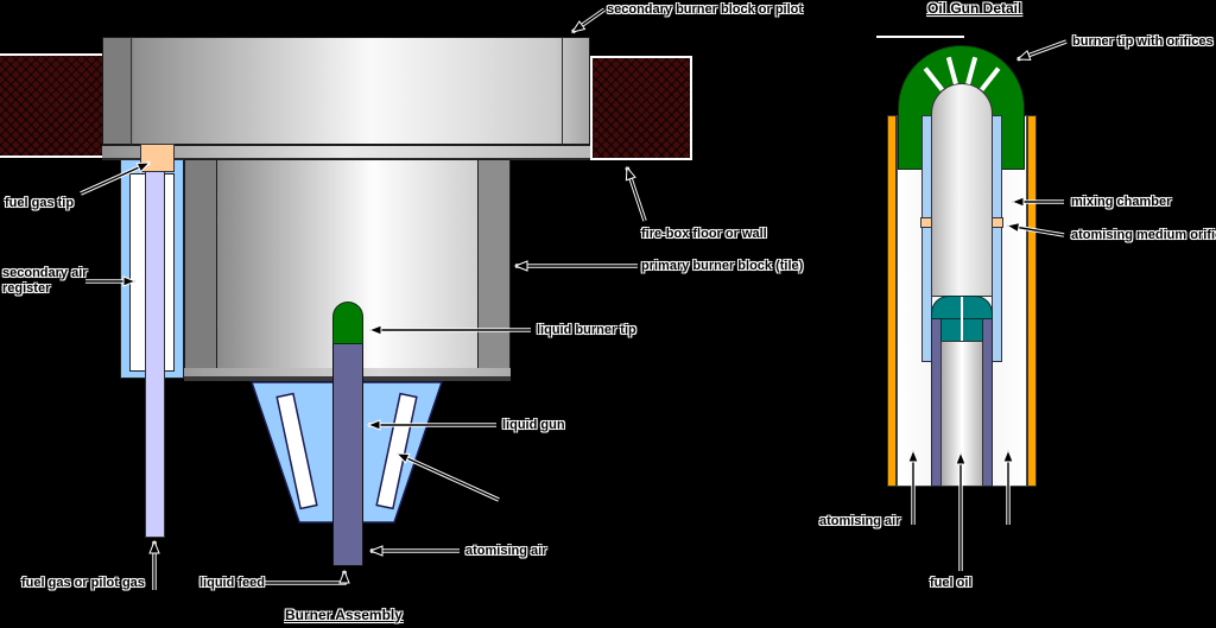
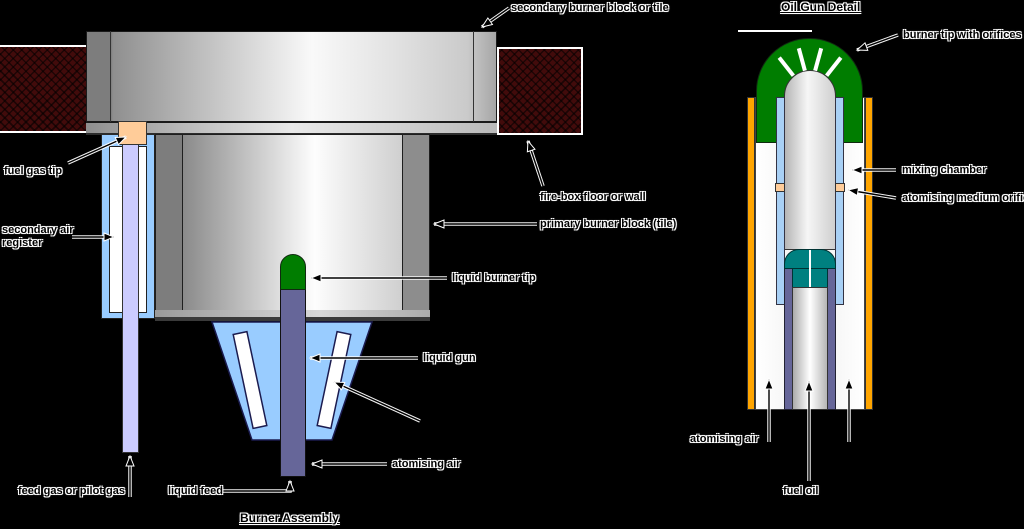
- secondary burner block or pilot
+ secondary burner block or tile
  fire-box floor or wall
  primary burner block (tile)
  liquid burner tip
  liquid gun
  atomising air
  liquid feed
- fuel gas or pilot gas
+ feed gas or pilot gas
  fuel gas tip
  secondary air
  register
  Burner Assembly
  Oil Gun Detail
  burner tip with orifices
  mixing chamber
  atomising medium orifi
  atomising air
  fuel oil
